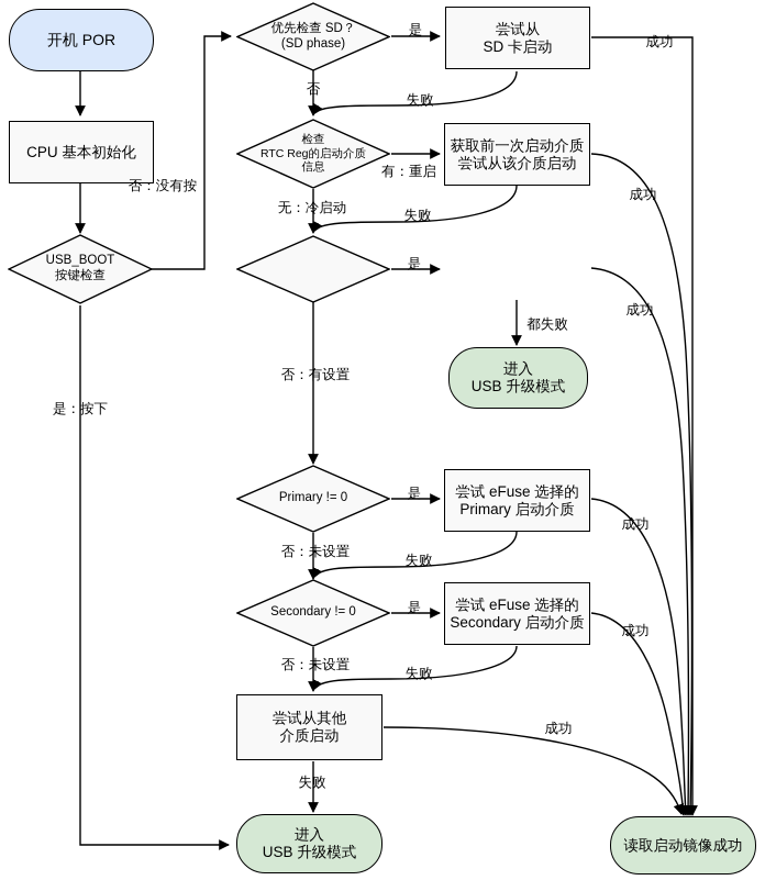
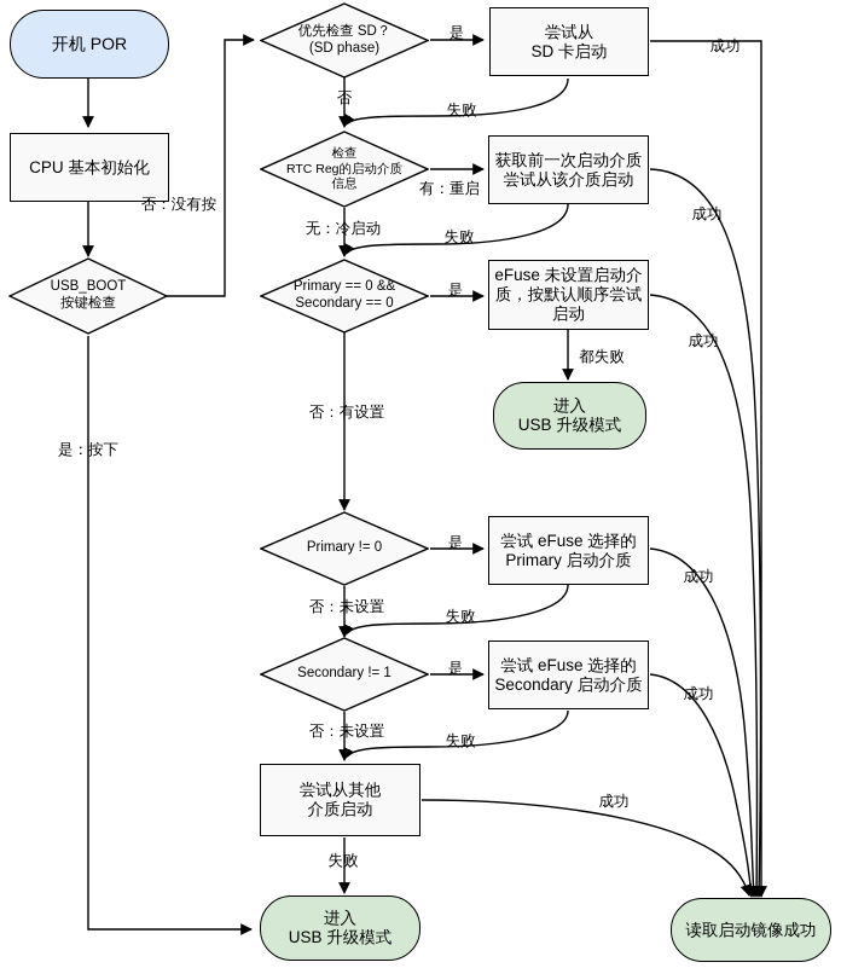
  开机 POR
  CPU 基本初始化
  USB_BOOT
  按键检查
  优先检查 SD？
  (SD phase)
  尝试从
  SD 卡启动
  检查
  RTC Reg的启动介质
  信息
  获取前一次启动介质
  尝试从该介质启动
+ Primary == 0 &&
+ Secondary == 0
+ eFuse 未设置启动介
+ 质，按默认顺序尝试
+ 启动
  进入
  USB 升级模式
  Primary != 0
  尝试 eFuse 选择的
  Primary 启动介质
- Secondary != 0
+ Secondary != 1
  尝试 eFuse 选择的
  Secondary 启动介质
  尝试从其他
  介质启动
  进入
  USB 升级模式
  读取启动镜像成功
  否：没有按
  是：按下
  是
  否
  失败
  成功
  有：重启
  无：冷启动
  失败
  成功
  是
  否：有设置
  都失败
  成功
  是
  否：未设置
  失败
  成功
  是
  否：未设置
  失败
  成功
  失败
  成功
